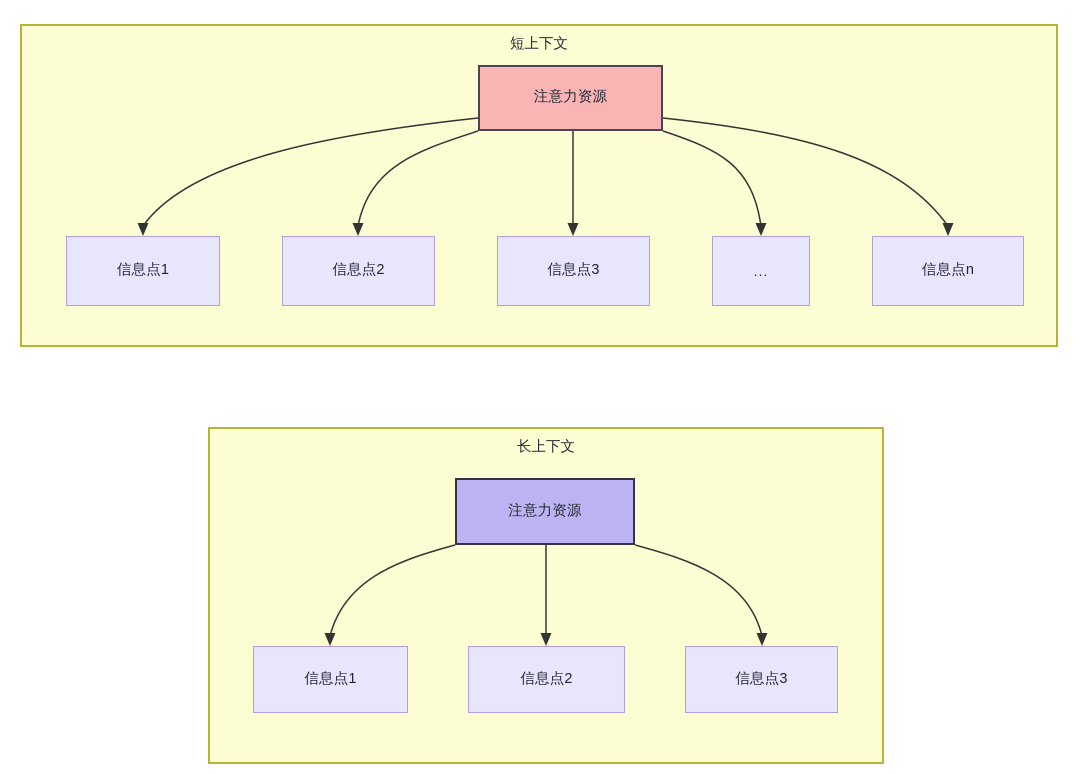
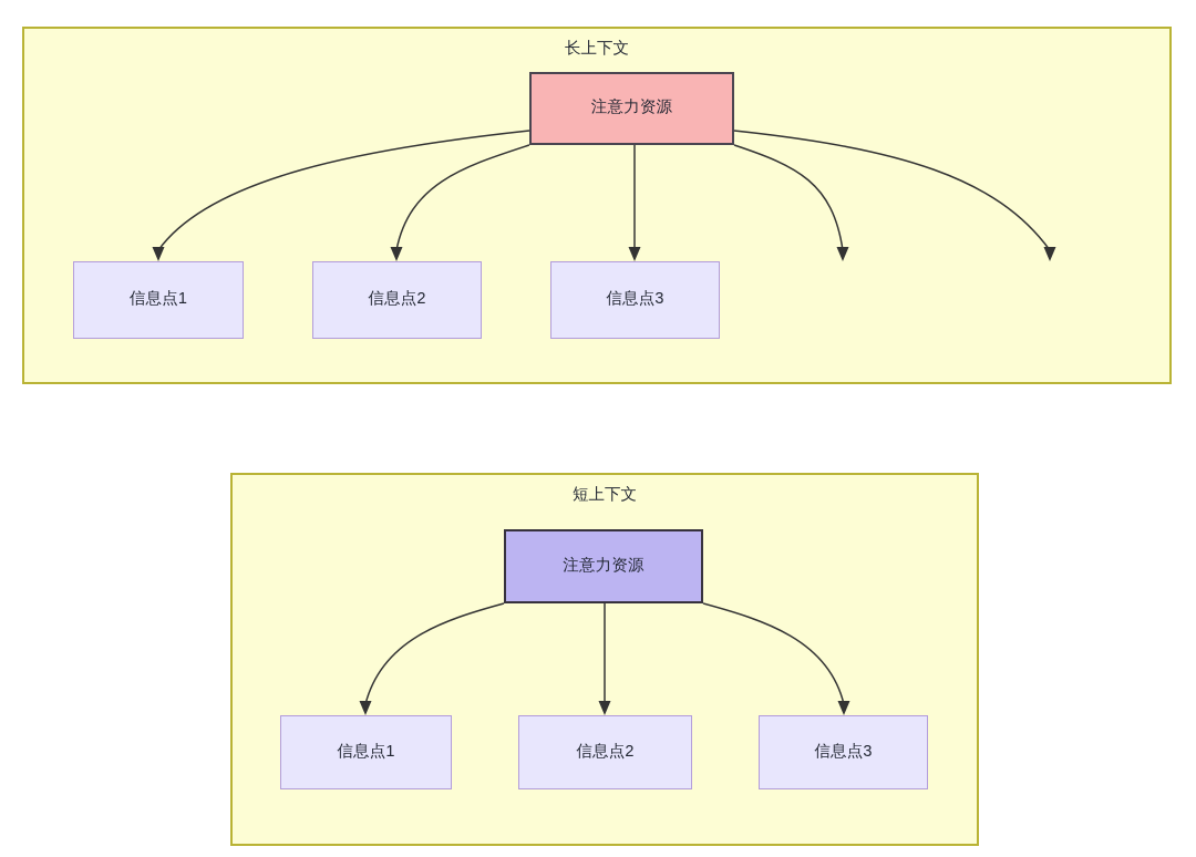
- 短上下文
+ 长上下文
  注意力资源
  信息点1
  信息点2
  信息点3
- ...
- 信息点n
- 长上下文
+ 短上下文
  注意力资源
  信息点1
  信息点2
  信息点3
